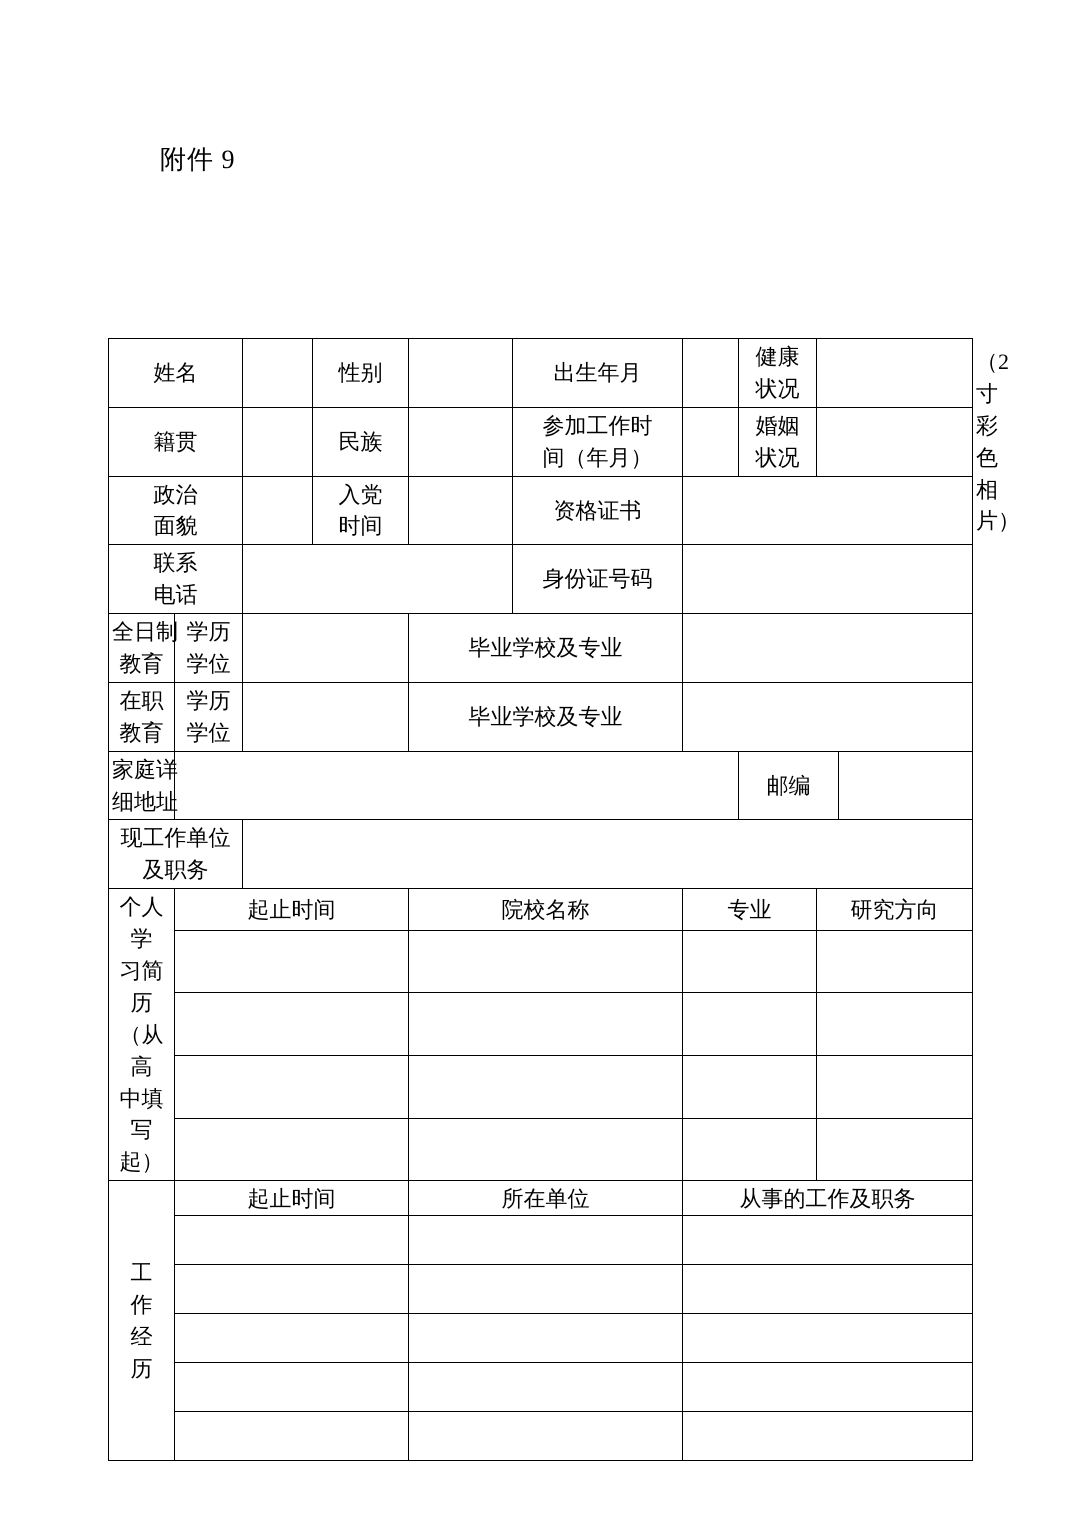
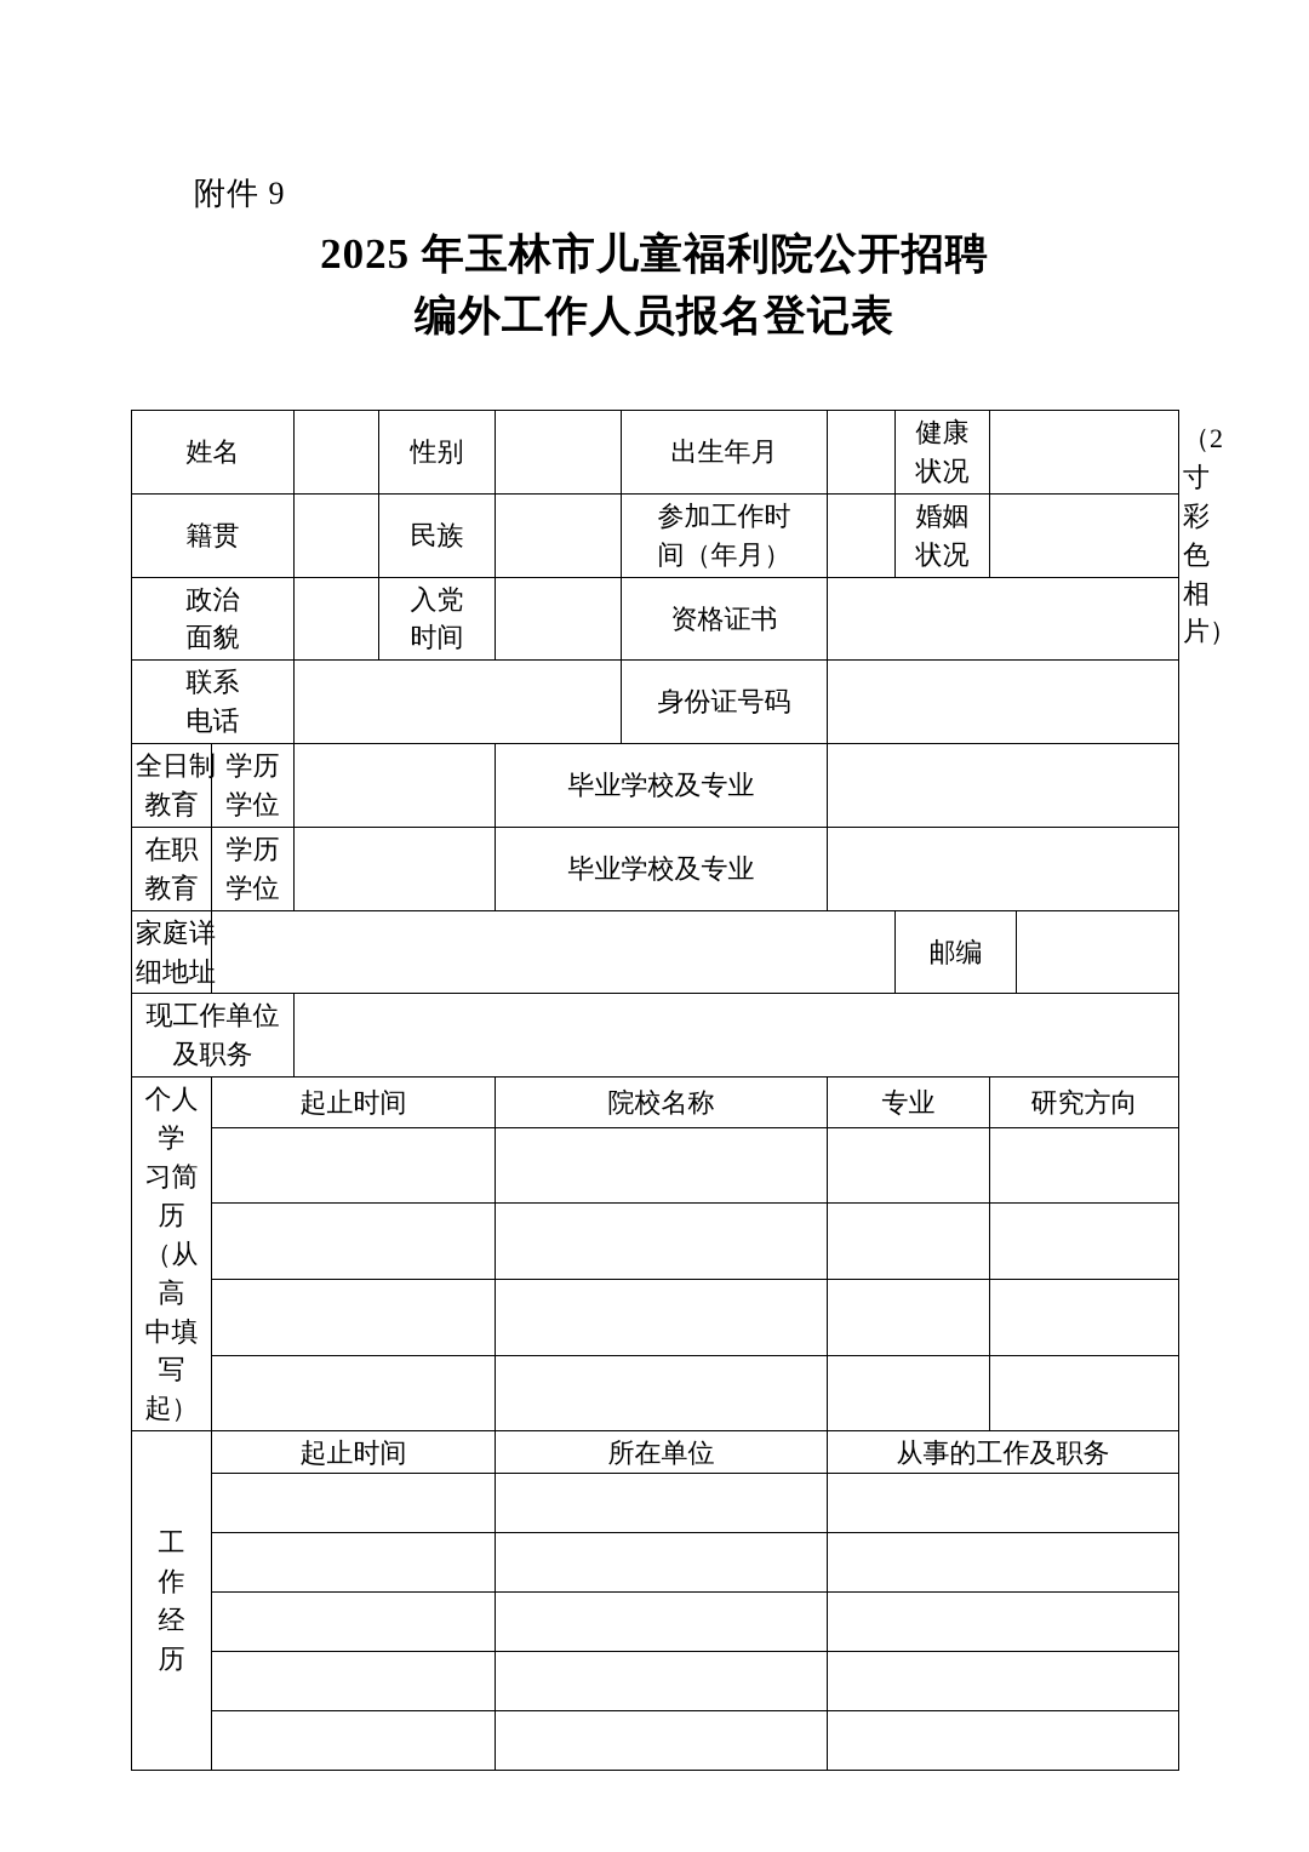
  附件 9
+ 2025 年玉林市儿童福利院公开招聘
+ 编外工作人员报名登记表
  姓名		性别		出生年月		健康 状况		（2 寸彩 色相片）
  籍贯		民族		参加工作时 间（年月）		婚姻 状况
  政治 面貌		入党 时间		资格证书
  联系 电话		身份证号码
  全日制 教育	学历 学位		毕业学校及专业
  在职 教育	学历 学位		毕业学校及专业
  家庭详 细地址		邮编
  现工作单位 及职务
  个人学 习简历 （从高 中填写 起）	起止时间	院校名称	专业	研究方向
  工 作 经 历	起止时间	所在单位	从事的工作及职务
